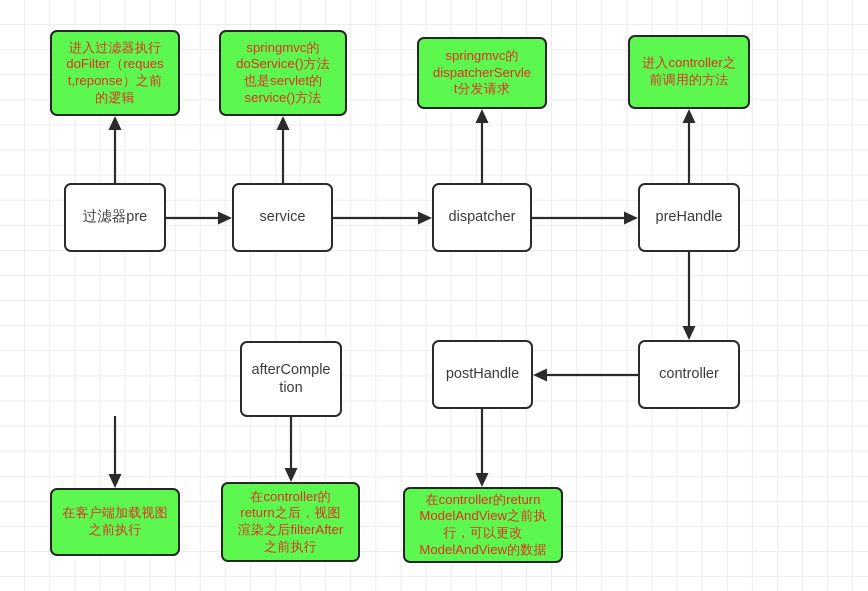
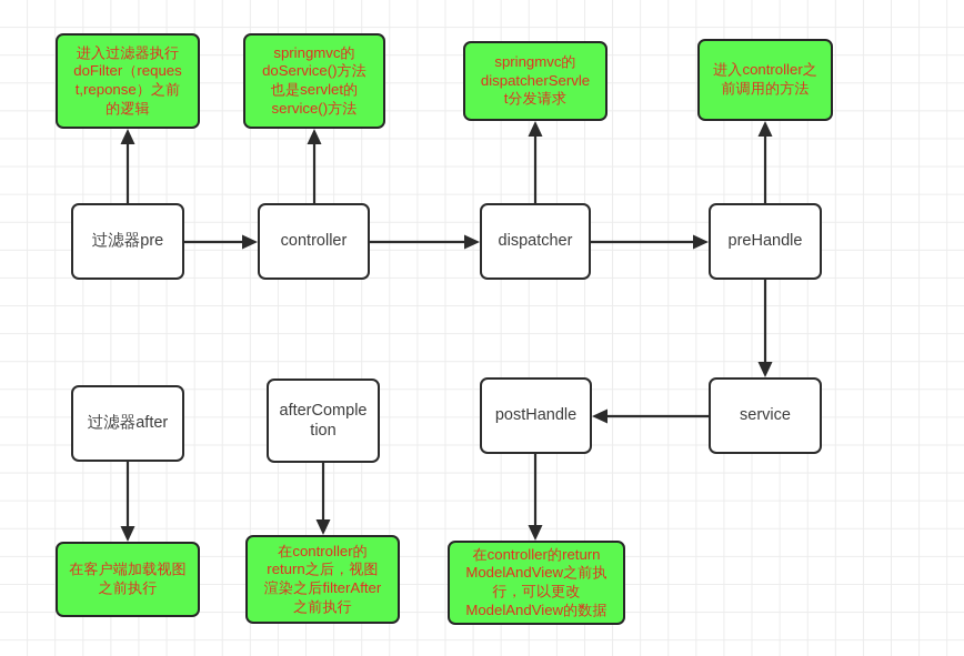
  进入过滤器执行
  doFilter（reques
  t,reponse）之前
  的逻辑
  springmvc的
  doService()方法
  也是servlet的
  service()方法
  springmvc的
  dispatcherServle
  t分发请求
  进入controller之
  前调用的方法
  过滤器pre
- service
+ controller
  dispatcher
  preHandle
+ 过滤器after
  afterComple
  tion
  postHandle
- controller
+ service
  在客户端加载视图
  之前执行
  在controller的
  return之后，视图
  渲染之后filterAfter
  之前执行
  在controller的return
  ModelAndView之前执
  行，可以更改
  ModelAndView的数据
